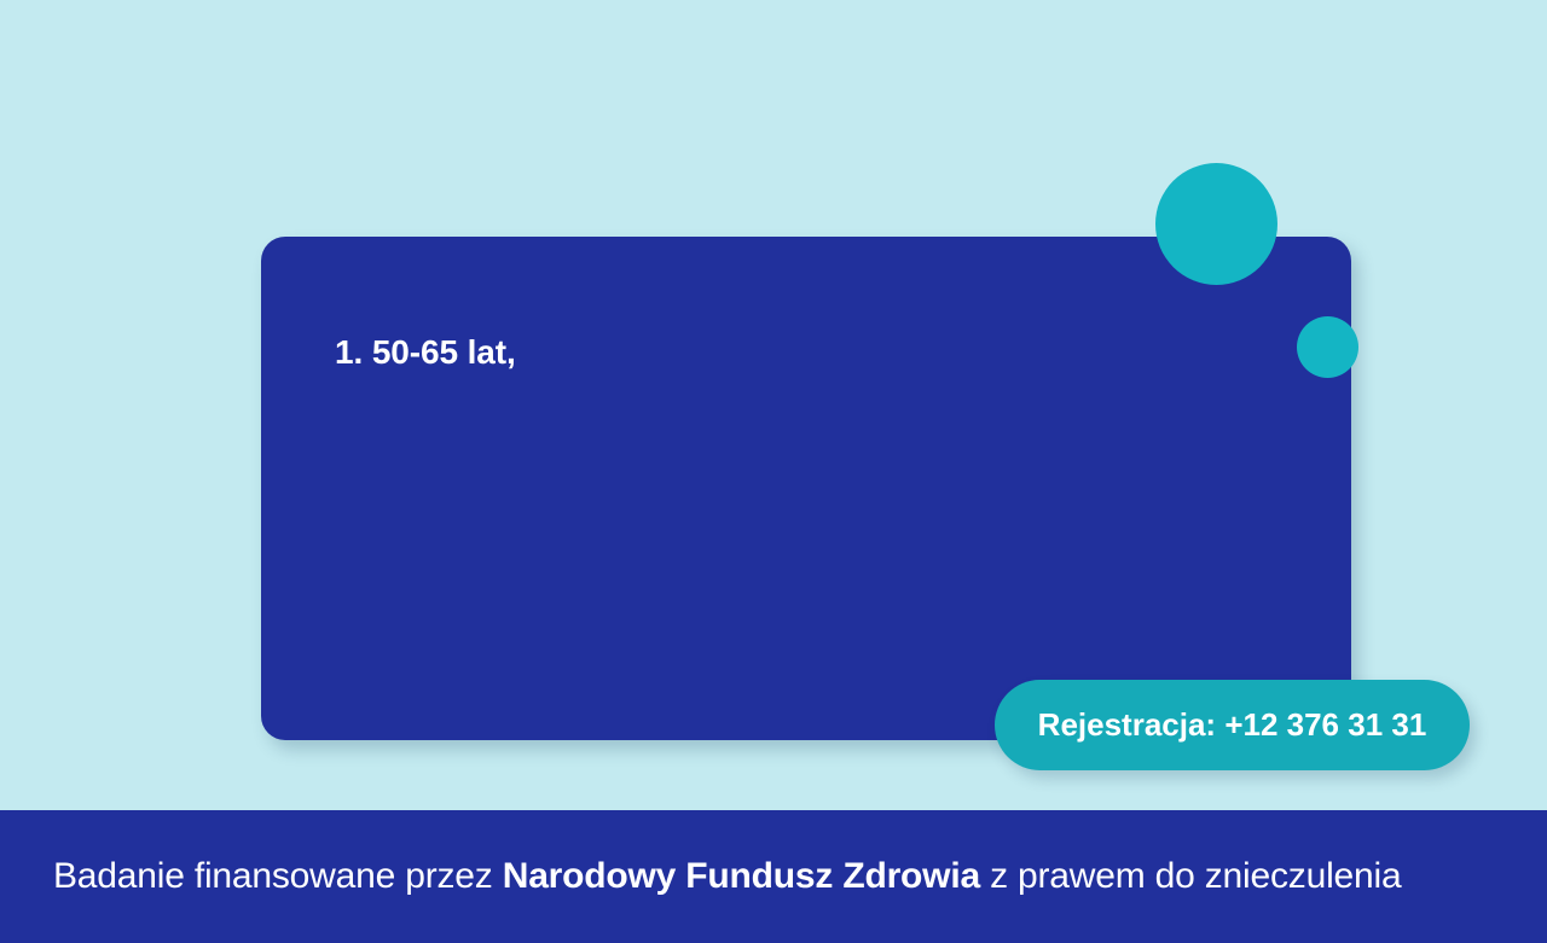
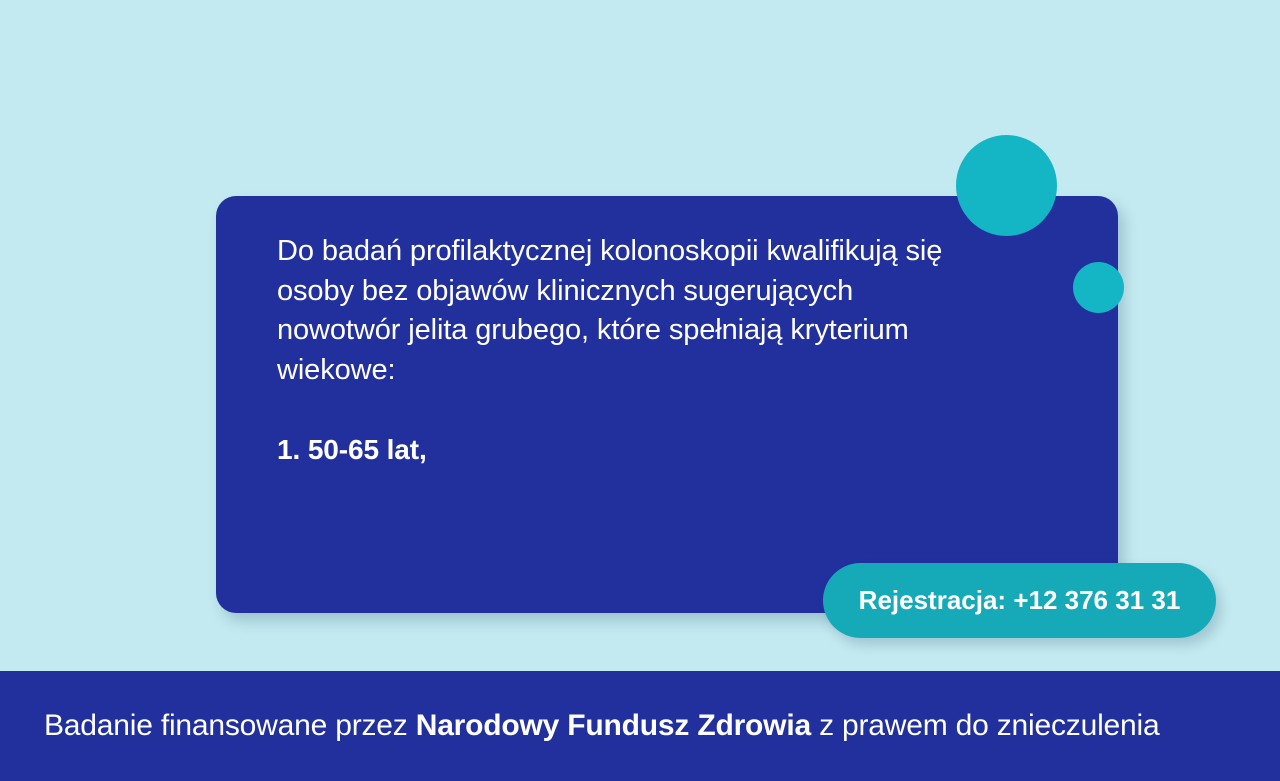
+ Do badań profilaktycznej kolonoskopii kwalifikują się osoby bez objawów klinicznych sugerujących nowotwór jelita grubego, które spełniają kryterium wiekowe:
  1. 50-65 lat,
  Rejestracja: +12 376 31 31
  Badanie finansowane przez Narodowy Fundusz Zdrowia z prawem do znieczulenia
